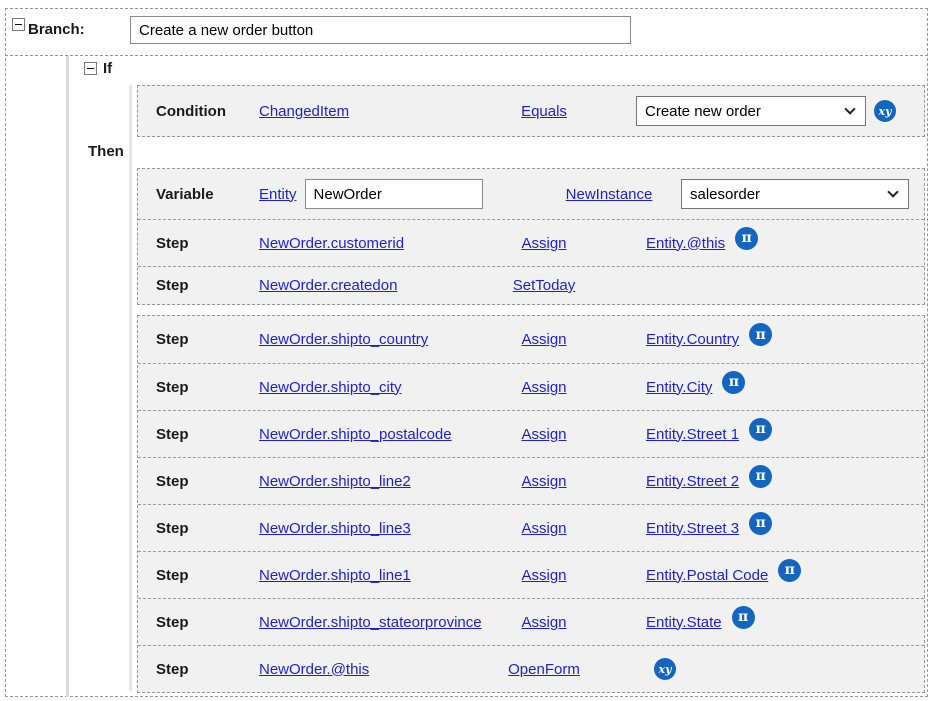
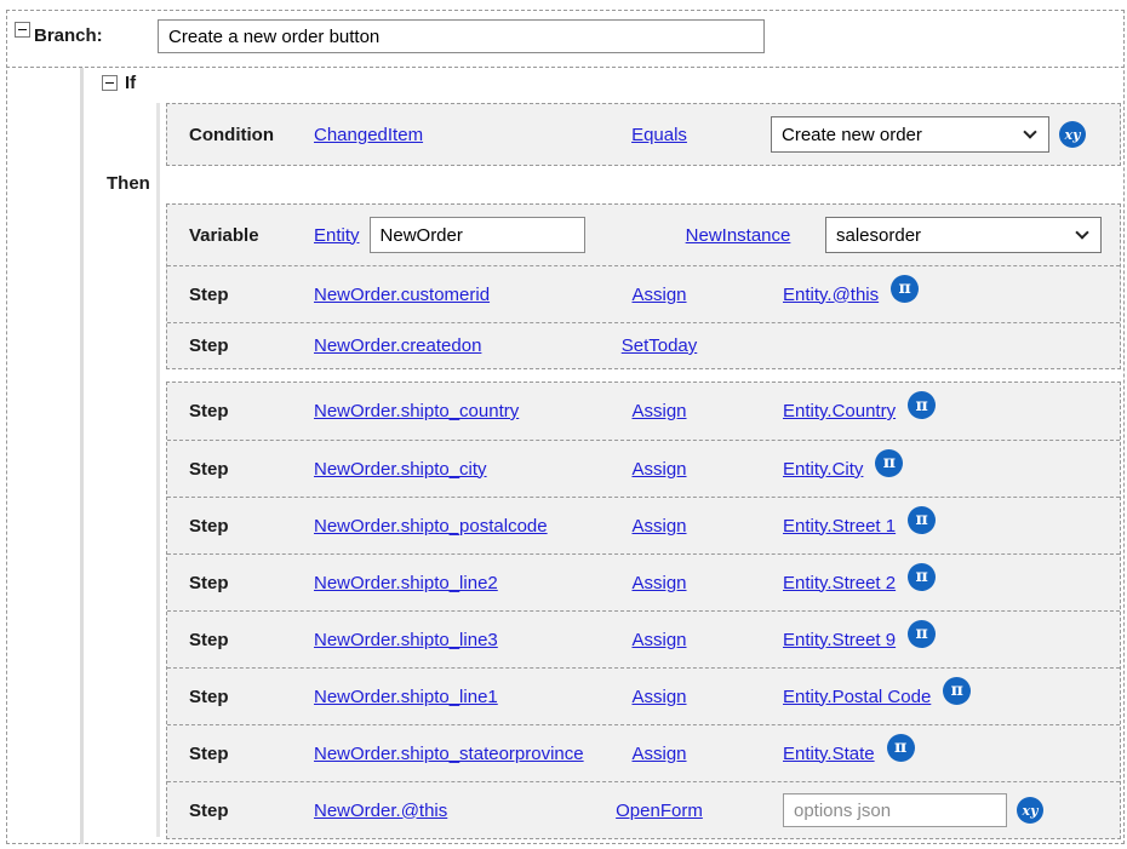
  Branch:
  Create a new order button
  If
  Condition
  ChangedItem
  Equals
  Create new order
  xy
  Then
  Variable
  Entity
  NewOrder
  NewInstance
  salesorder
  Step
  NewOrder.customerid
  Assign
  Entity.@this
  π
  Step
  NewOrder.createdon
  SetToday
  Step
  NewOrder.shipto_country
  Assign
  Entity.Country
  π
  Step
  NewOrder.shipto_city
  Assign
  Entity.City
  π
  Step
  NewOrder.shipto_postalcode
  Assign
  Entity.Street 1
  π
  Step
  NewOrder.shipto_line2
  Assign
  Entity.Street 2
  π
  Step
  NewOrder.shipto_line3
  Assign
- Entity.Street 3
+ Entity.Street 9
  π
  Step
  NewOrder.shipto_line1
  Assign
  Entity.Postal Code
  π
  Step
  NewOrder.shipto_stateorprovince
  Assign
  Entity.State
  π
  Step
  NewOrder.@this
  OpenForm
+ options json
  xy
